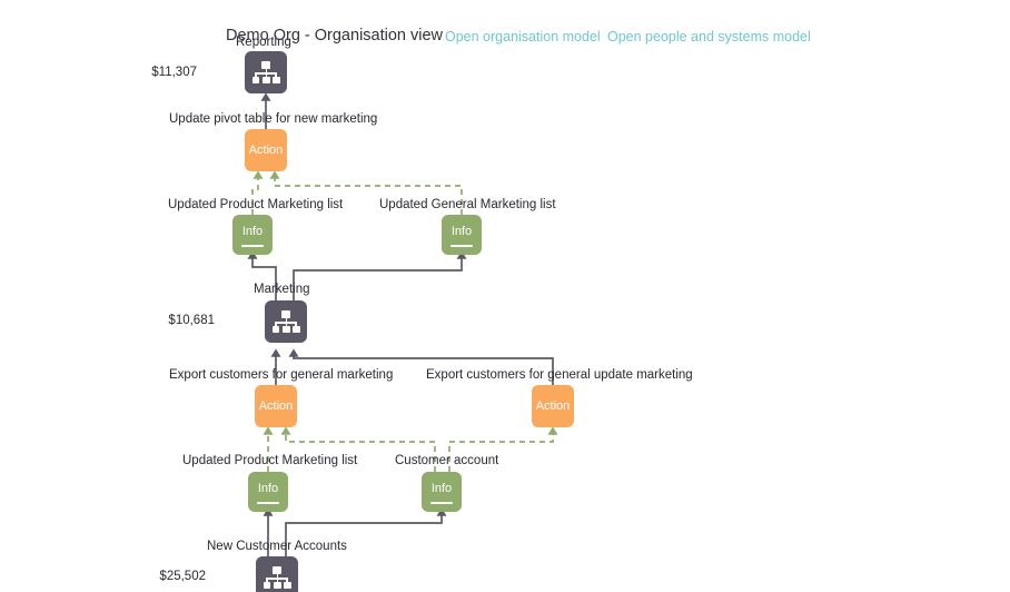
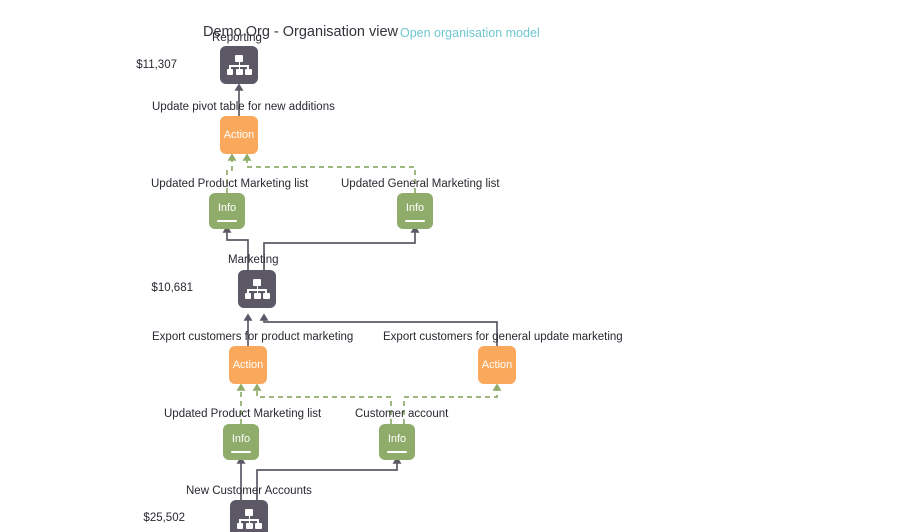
  Demo Org - Organisation view
  Open organisation model
- Open people and systems model
  Reporting
  $11,307
- Update pivot table for new marketing
+ Update pivot table for new additions
  Action
  Updated Product Marketing list
  Info
  Updated General Marketing list
  Info
  Marketing
  $10,681
- Export customers for general marketing
+ Export customers for product marketing
  Action
  Export customers for general update marketing
  Action
  Updated Product Marketing list
  Info
  Customer account
  Info
  New Customer Accounts
  $25,502
